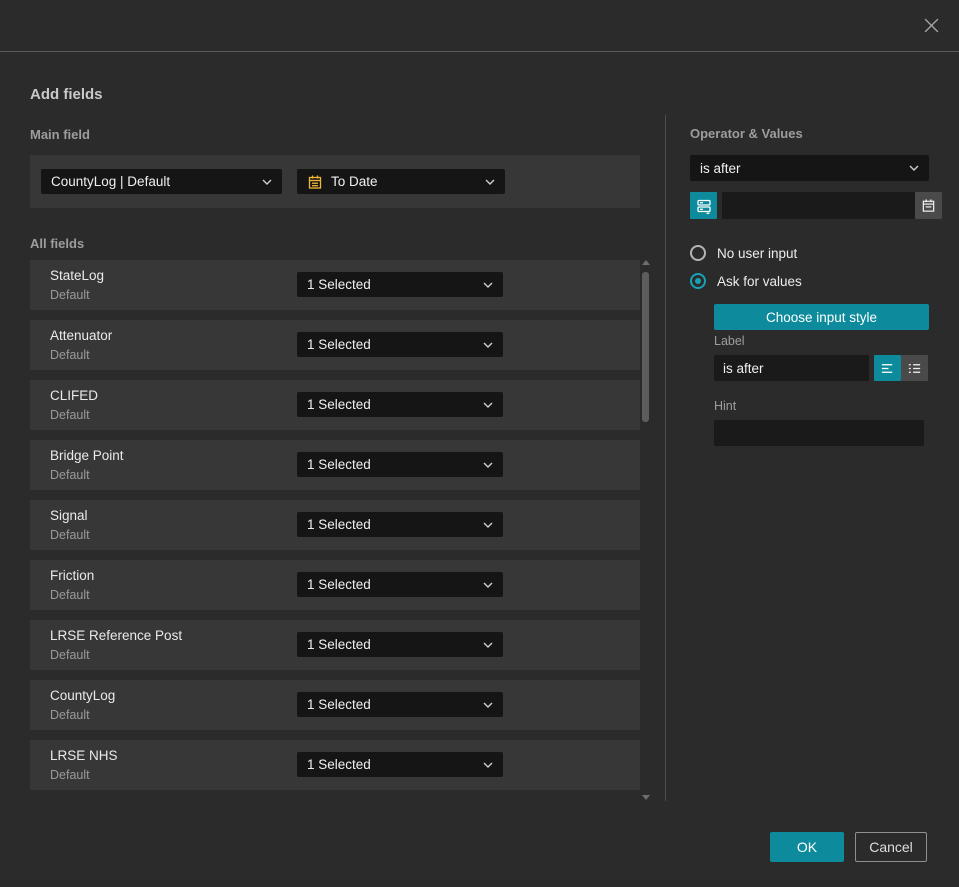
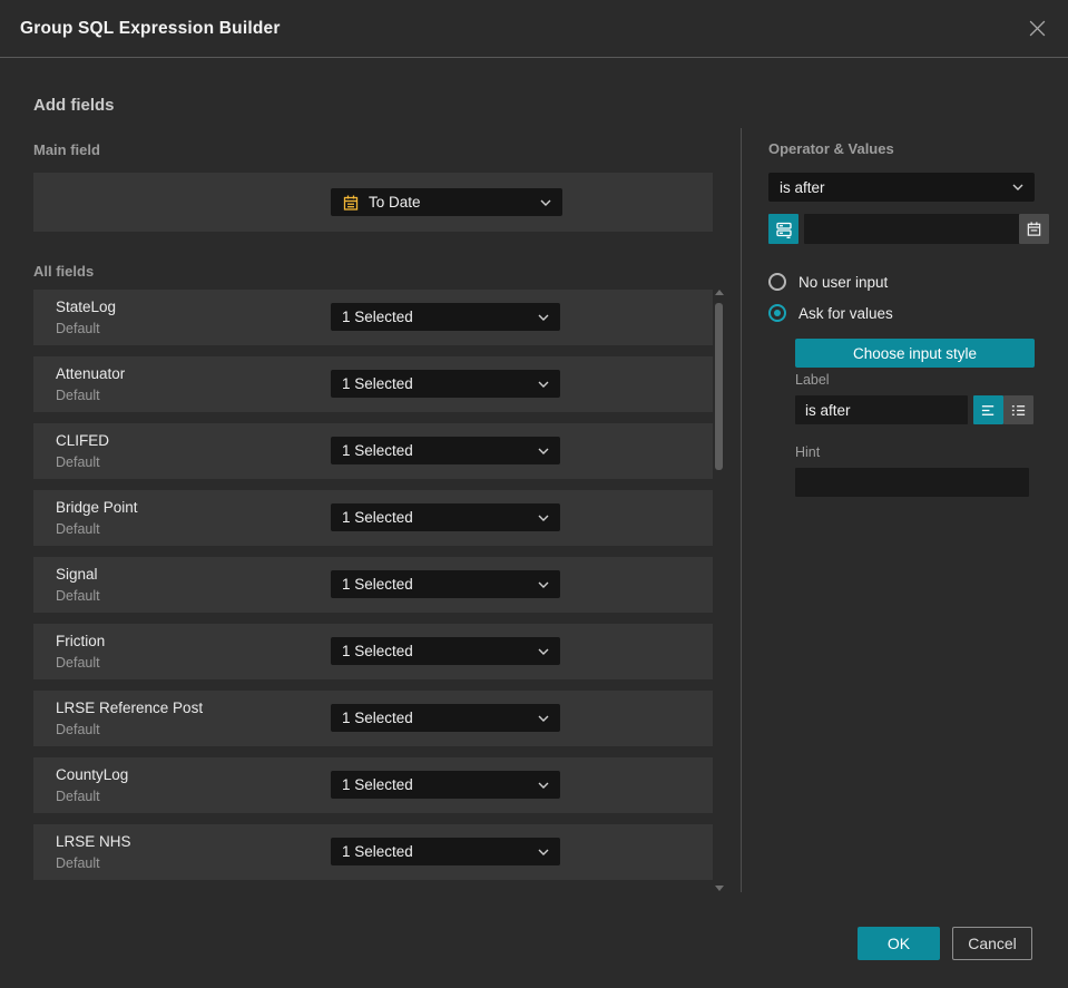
+ Group SQL Expression Builder
  Add fields
  Main field
- CountyLog | Default
  To Date
  All fields
  StateLog
  Default
  1 Selected
  Attenuator
  Default
  1 Selected
  CLIFED
  Default
  1 Selected
  Bridge Point
  Default
  1 Selected
  Signal
  Default
  1 Selected
  Friction
  Default
  1 Selected
  LRSE Reference Post
  Default
  1 Selected
  CountyLog
  Default
  1 Selected
  LRSE NHS
  Default
  1 Selected
  Operator & Values
  is after
  No user input
  Ask for values
  Choose input style
  Label
  is after
  Hint
  OK
  Cancel
